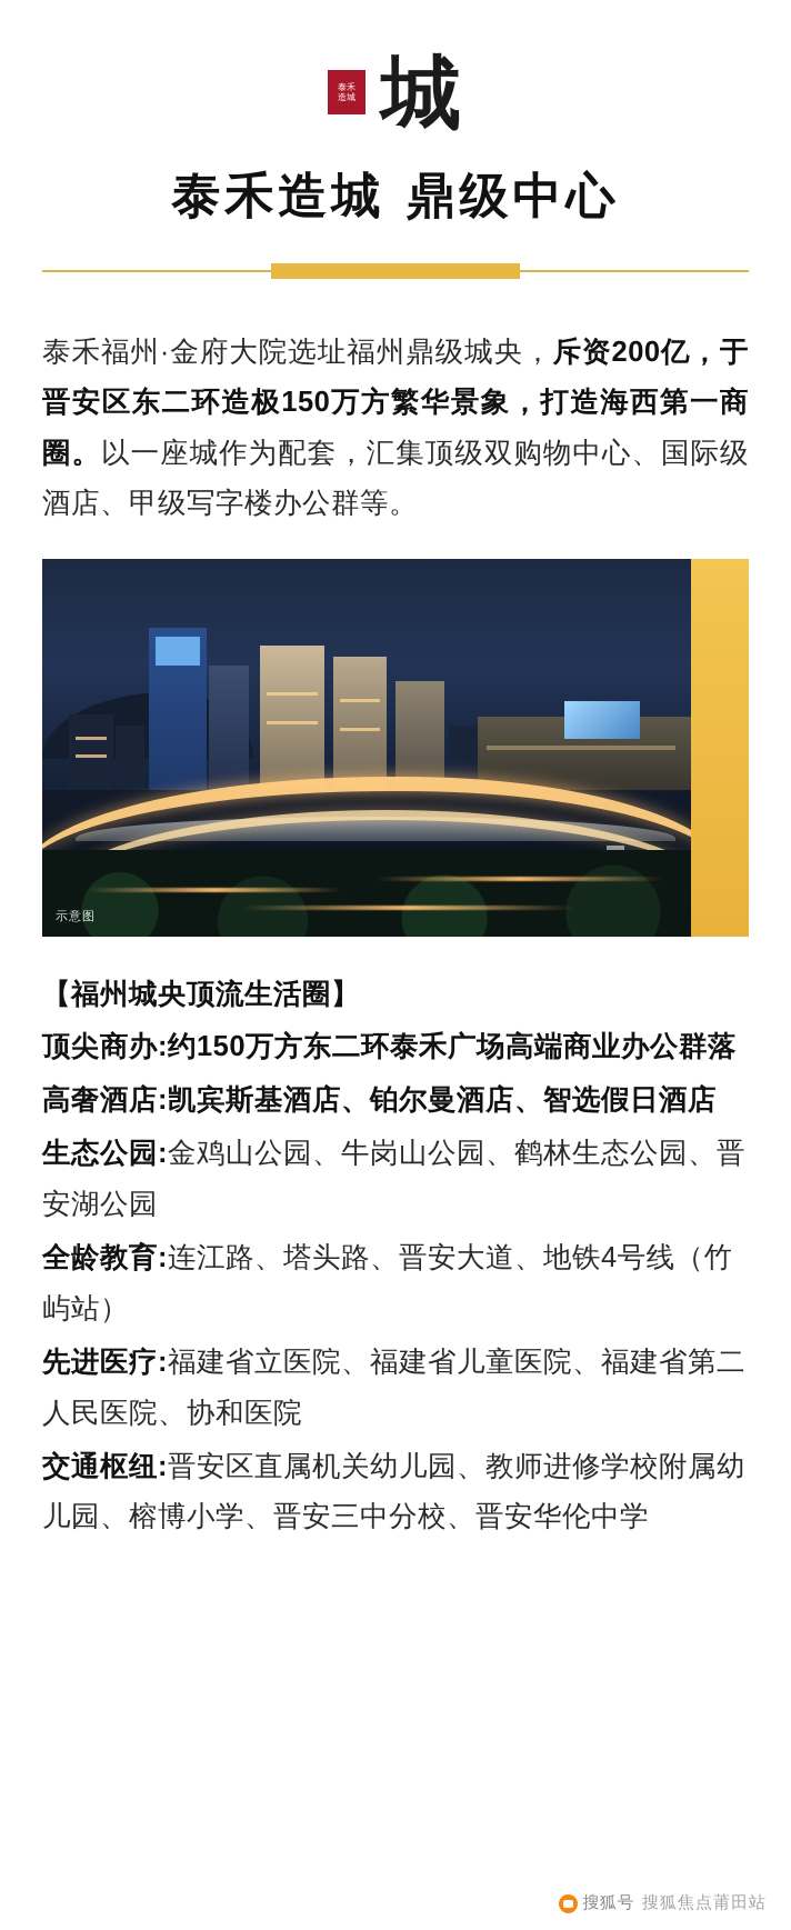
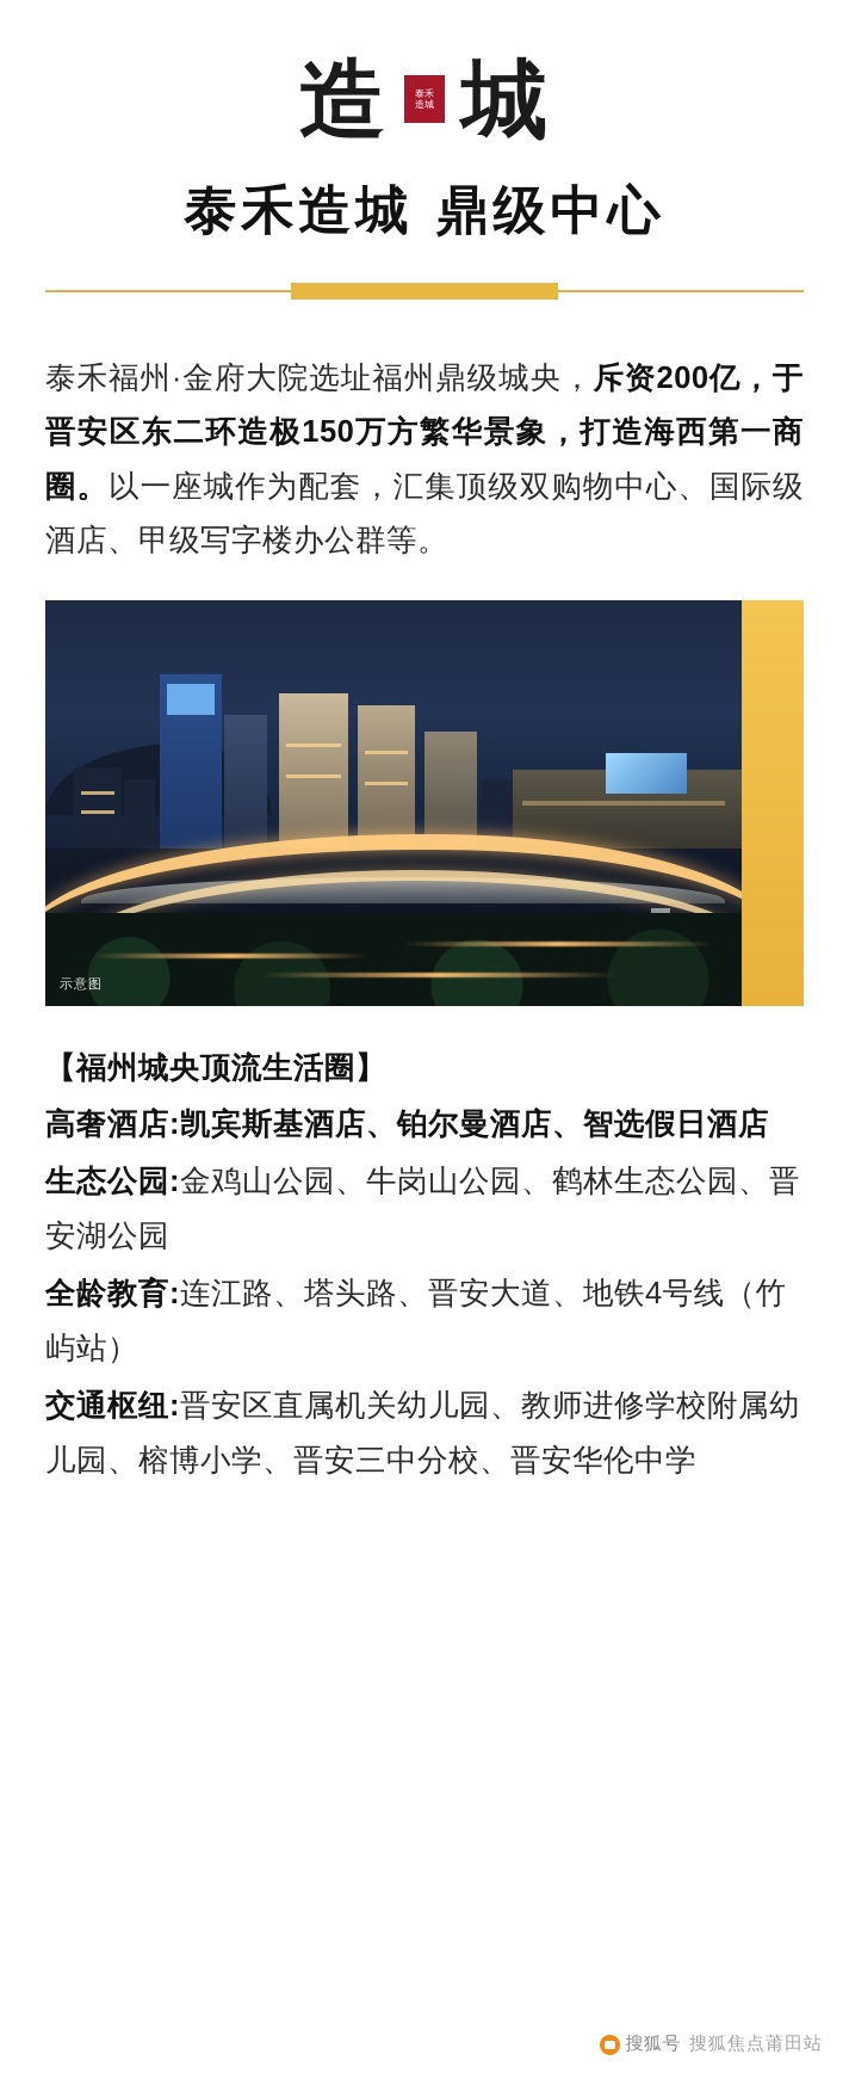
+ 造
  泰禾
  造城
  城
  泰禾造城 鼎级中心
  泰禾福州·金府大院选址福州鼎级城央，斥资200亿，于晋安区东二环造极150万方繁华景象，打造海西第一商圈。以一座城作为配套，汇集顶级双购物中心、国际级酒店、甲级写字楼办公群等。
  示意图
  【福州城央顶流生活圈】
- 顶尖商办:约150万方东二环泰禾广场高端商业办公群落
  高奢酒店:凯宾斯基酒店、铂尔曼酒店、智选假日酒店
  生态公园:金鸡山公园、牛岗山公园、鹤林生态公园、晋安湖公园
  全龄教育:连江路、塔头路、晋安大道、地铁4号线（竹屿站）
- 先进医疗:福建省立医院、福建省儿童医院、福建省第二人民医院、协和医院
  交通枢纽:晋安区直属机关幼儿园、教师进修学校附属幼儿园、榕博小学、晋安三中分校、晋安华伦中学
  搜狐号
  搜狐焦点莆田站
